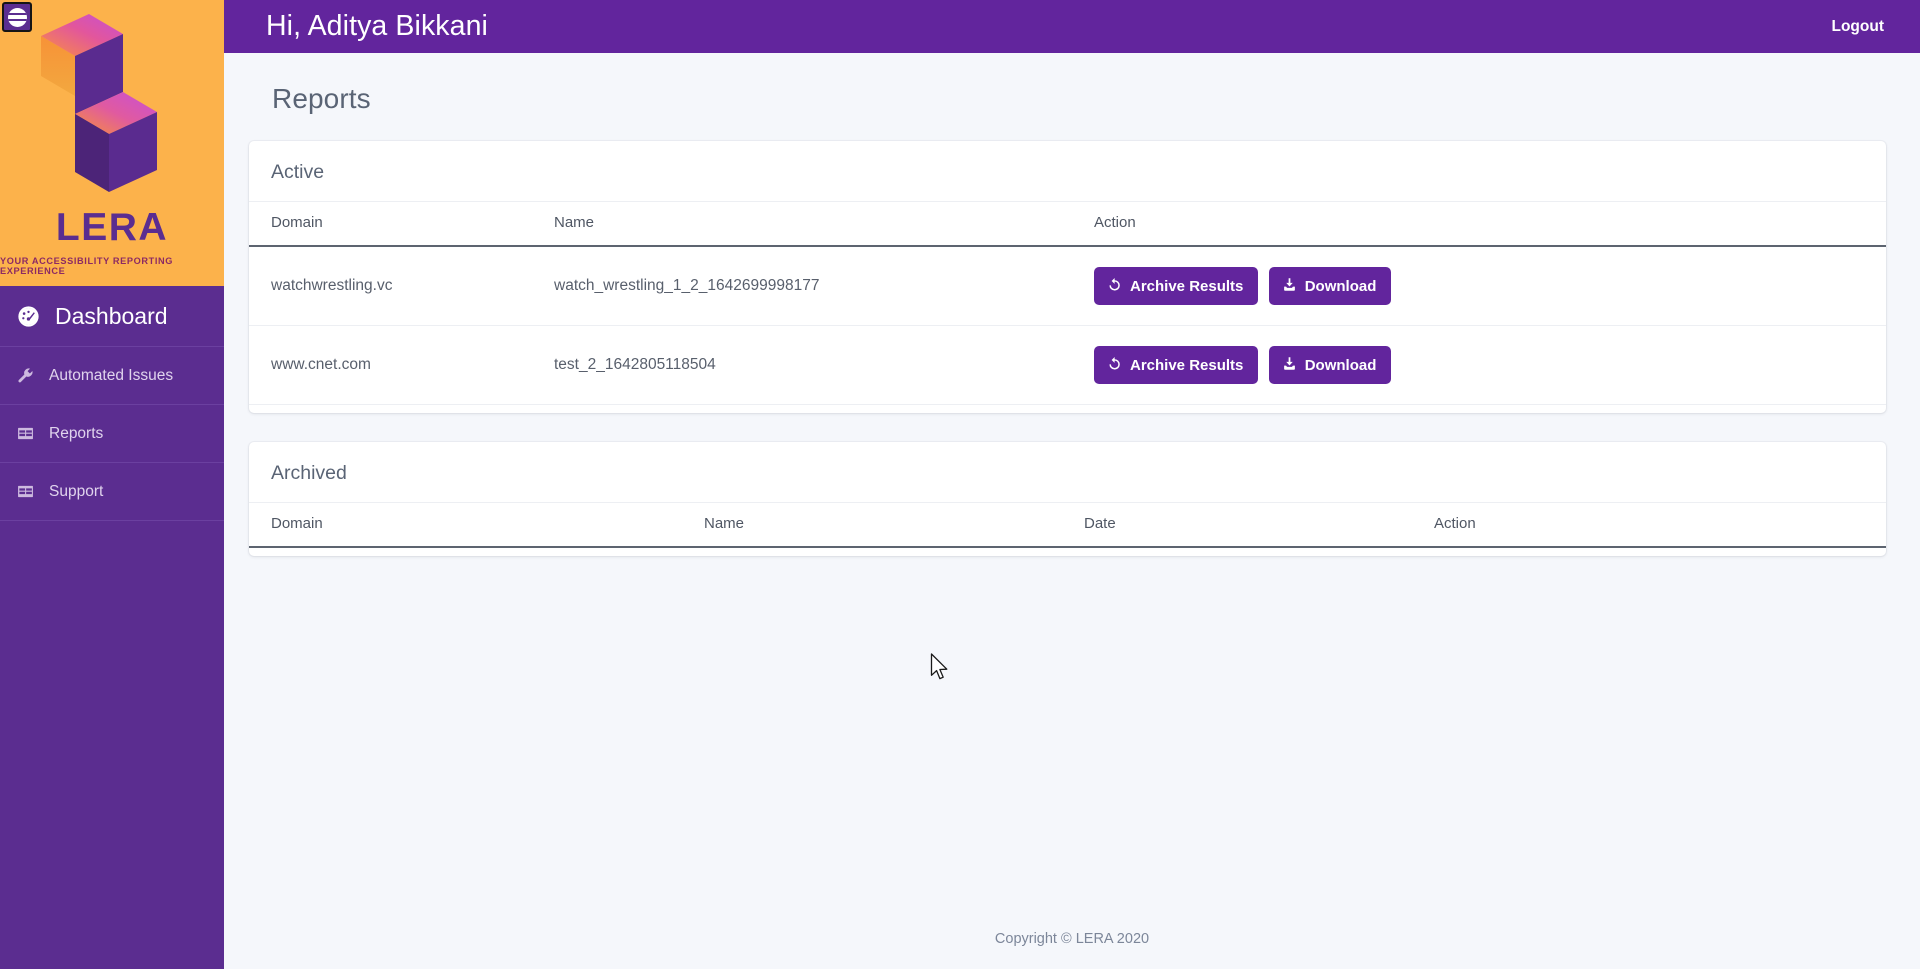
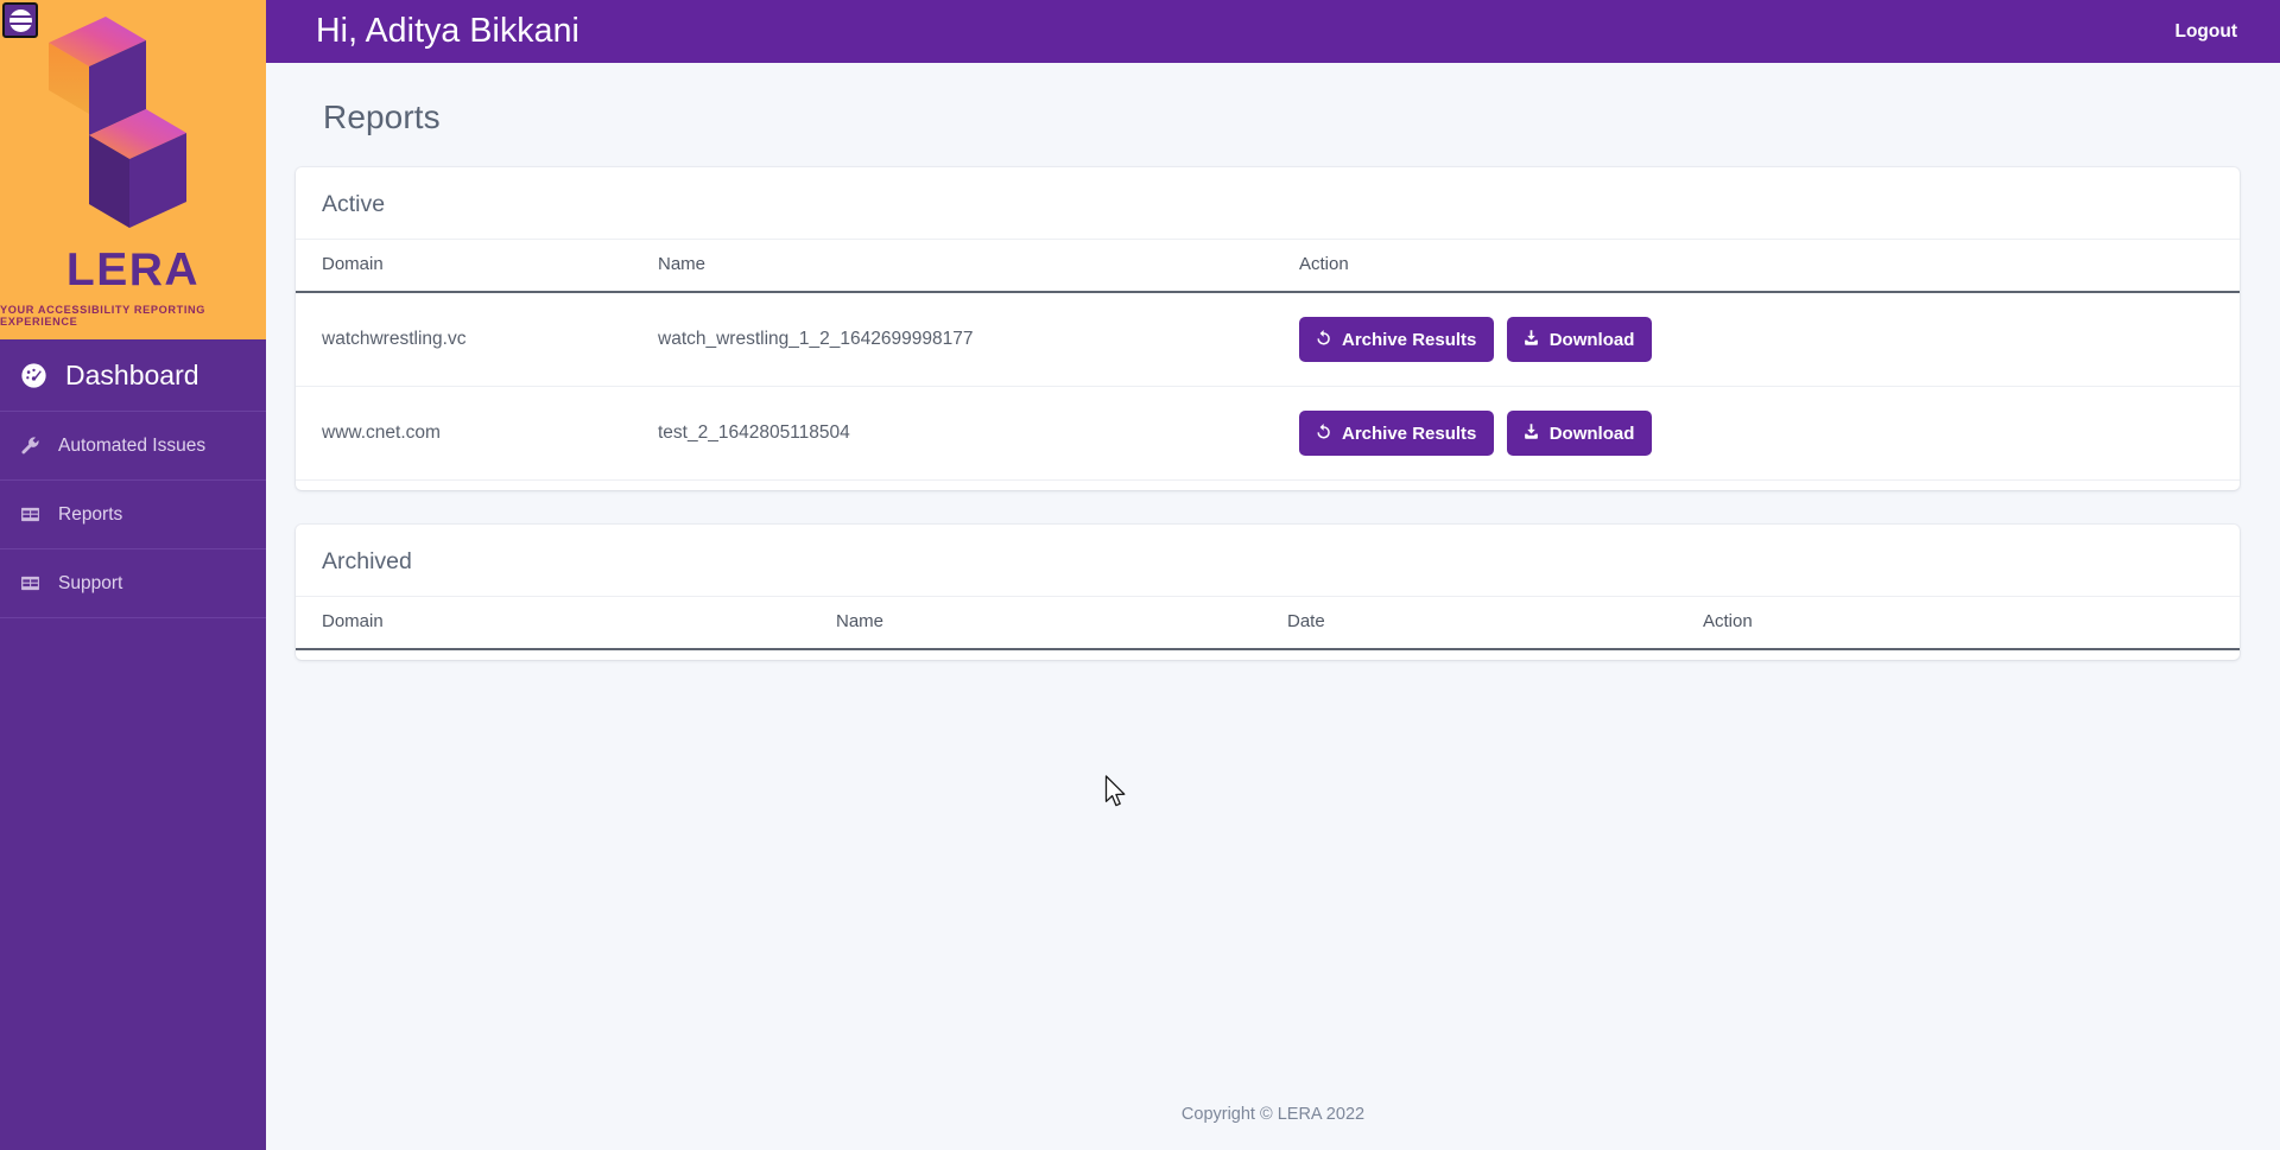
  LERA
  YOUR ACCESSIBILITY REPORTING EXPERIENCE
  Dashboard
  Automated Issues
  Reports
  Support
  Hi, Aditya Bikkani
  Logout
  Reports
  Active
  Domain	Name	Action
  watchwrestling.vc	watch_wrestling_1_2_1642699998177	Archive Results Download
  www.cnet.com	test_2_1642805118504	Archive Results Download
  Archived
  Domain	Name	Date	Action
- Copyright © LERA 2020
+ Copyright © LERA 2022
